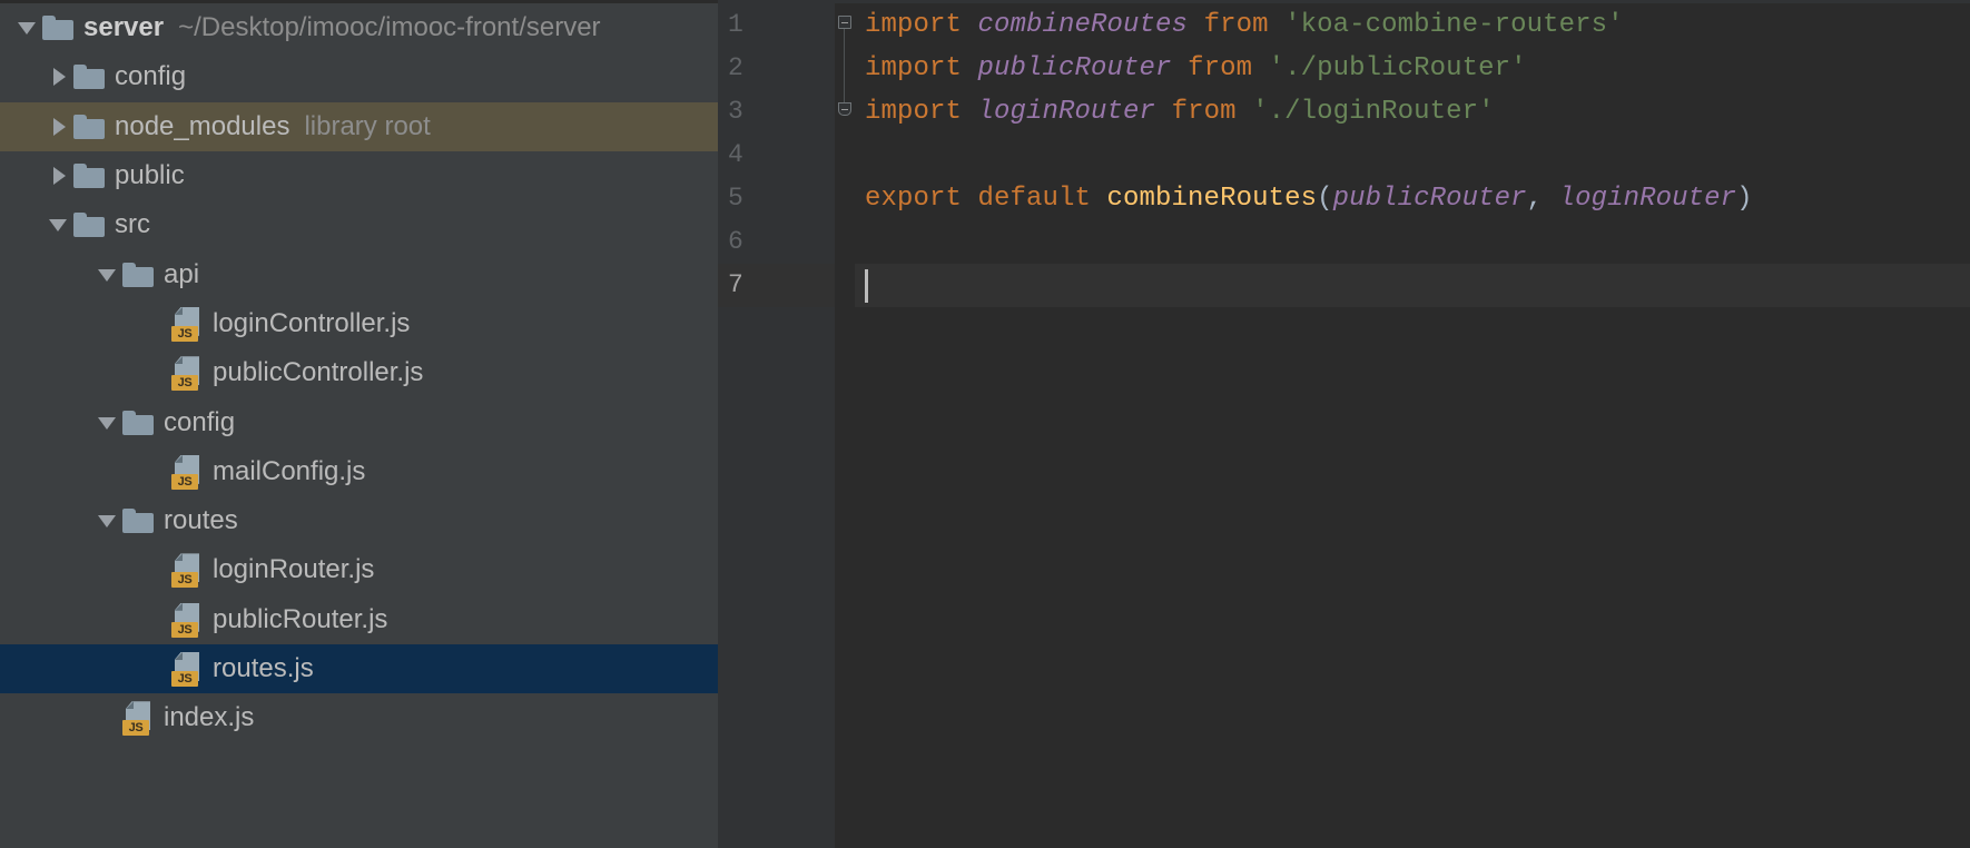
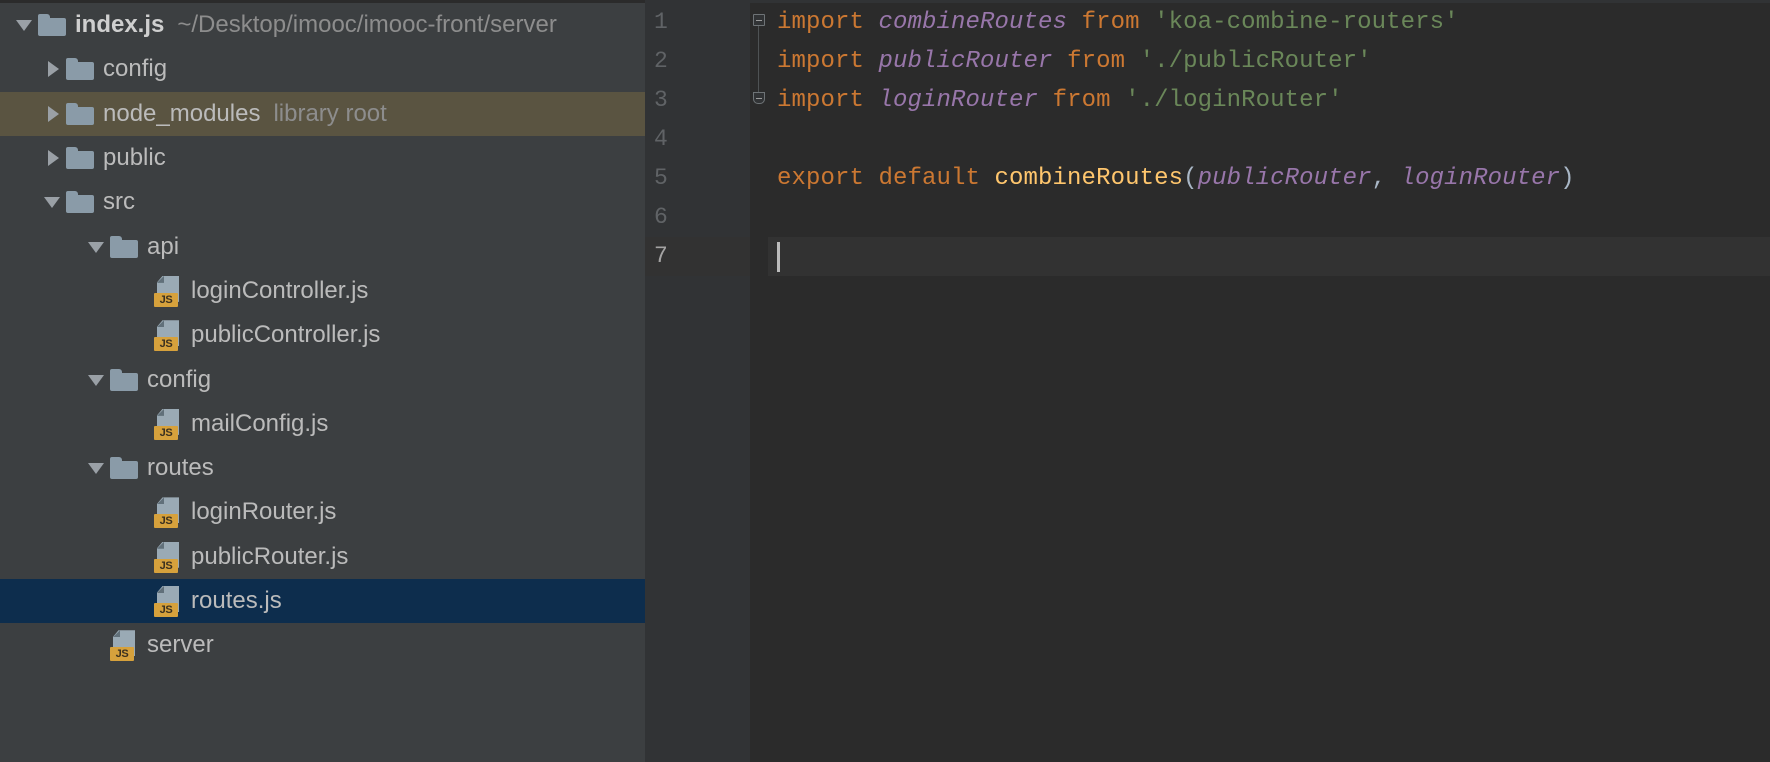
- server
+ index.js
  ~/Desktop/imooc/imooc-front/server
  config
  node_modules
  library root
  public
  src
  api
  JS
  loginController.js
  JS
  publicController.js
  config
  JS
  mailConfig.js
  routes
  JS
  loginRouter.js
  JS
  publicRouter.js
  JS
  routes.js
  JS
- index.js
+ server
  1
  import combineRoutes from 'koa-combine-routers'
  2
  import publicRouter from './publicRouter'
  3
  import loginRouter from './loginRouter'
  4
  5
  export default combineRoutes(publicRouter, loginRouter)
  6
  7
